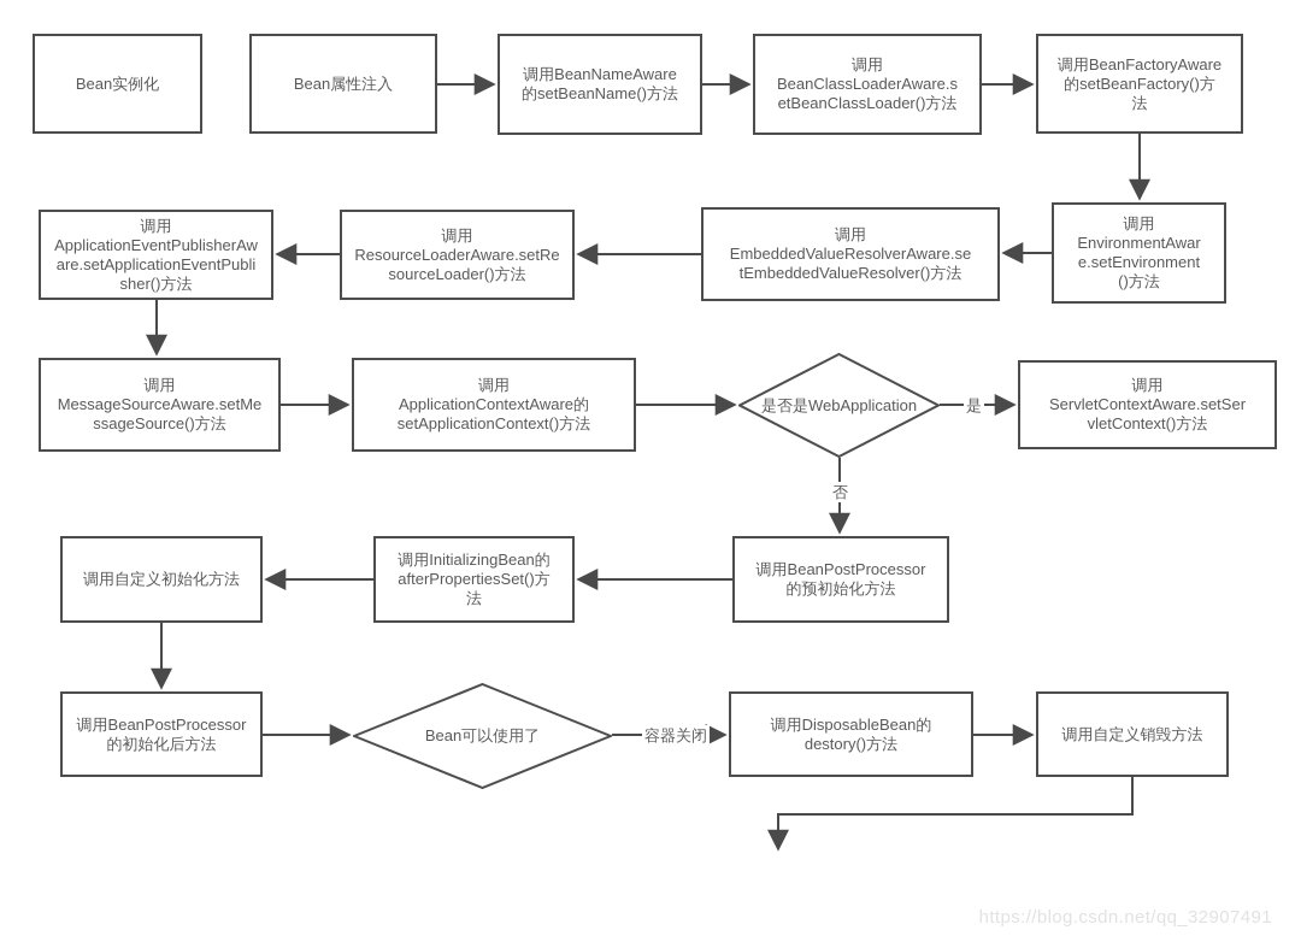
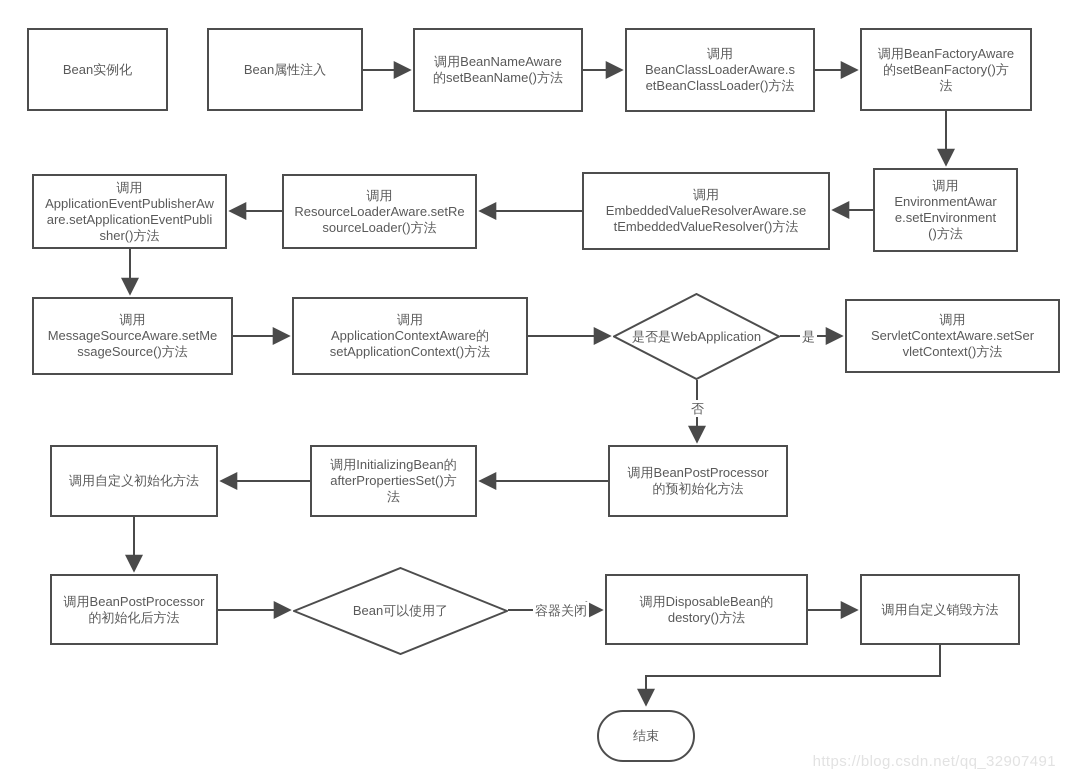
  Bean实例化
  Bean属性注入
  调用BeanNameAware
  的setBeanName()方法
  调用
  BeanClassLoaderAware.s
  etBeanClassLoader()方法
  调用BeanFactoryAware
  的setBeanFactory()方
  法
  调用
  EnvironmentAwar
  e.setEnvironment
  ()方法
  调用
  EmbeddedValueResolverAware.se
  tEmbeddedValueResolver()方法
  调用
  ResourceLoaderAware.setRe
  sourceLoader()方法
  调用
  ApplicationEventPublisherAw
  are.setApplicationEventPubli
  sher()方法
  调用
  MessageSourceAware.setMe
  ssageSource()方法
  调用
  ApplicationContextAware的
  setApplicationContext()方法
  是否是WebApplication
  调用
  ServletContextAware.setSer
  vletContext()方法
  调用BeanPostProcessor
  的预初始化方法
  调用InitializingBean的
  afterPropertiesSet()方
  法
  调用自定义初始化方法
  调用BeanPostProcessor
  的初始化后方法
  Bean可以使用了
  调用DisposableBean的
  destory()方法
  调用自定义销毁方法
+ 结束
  是
  否
  容器关闭
  https://blog.csdn.net/qq_32907491
